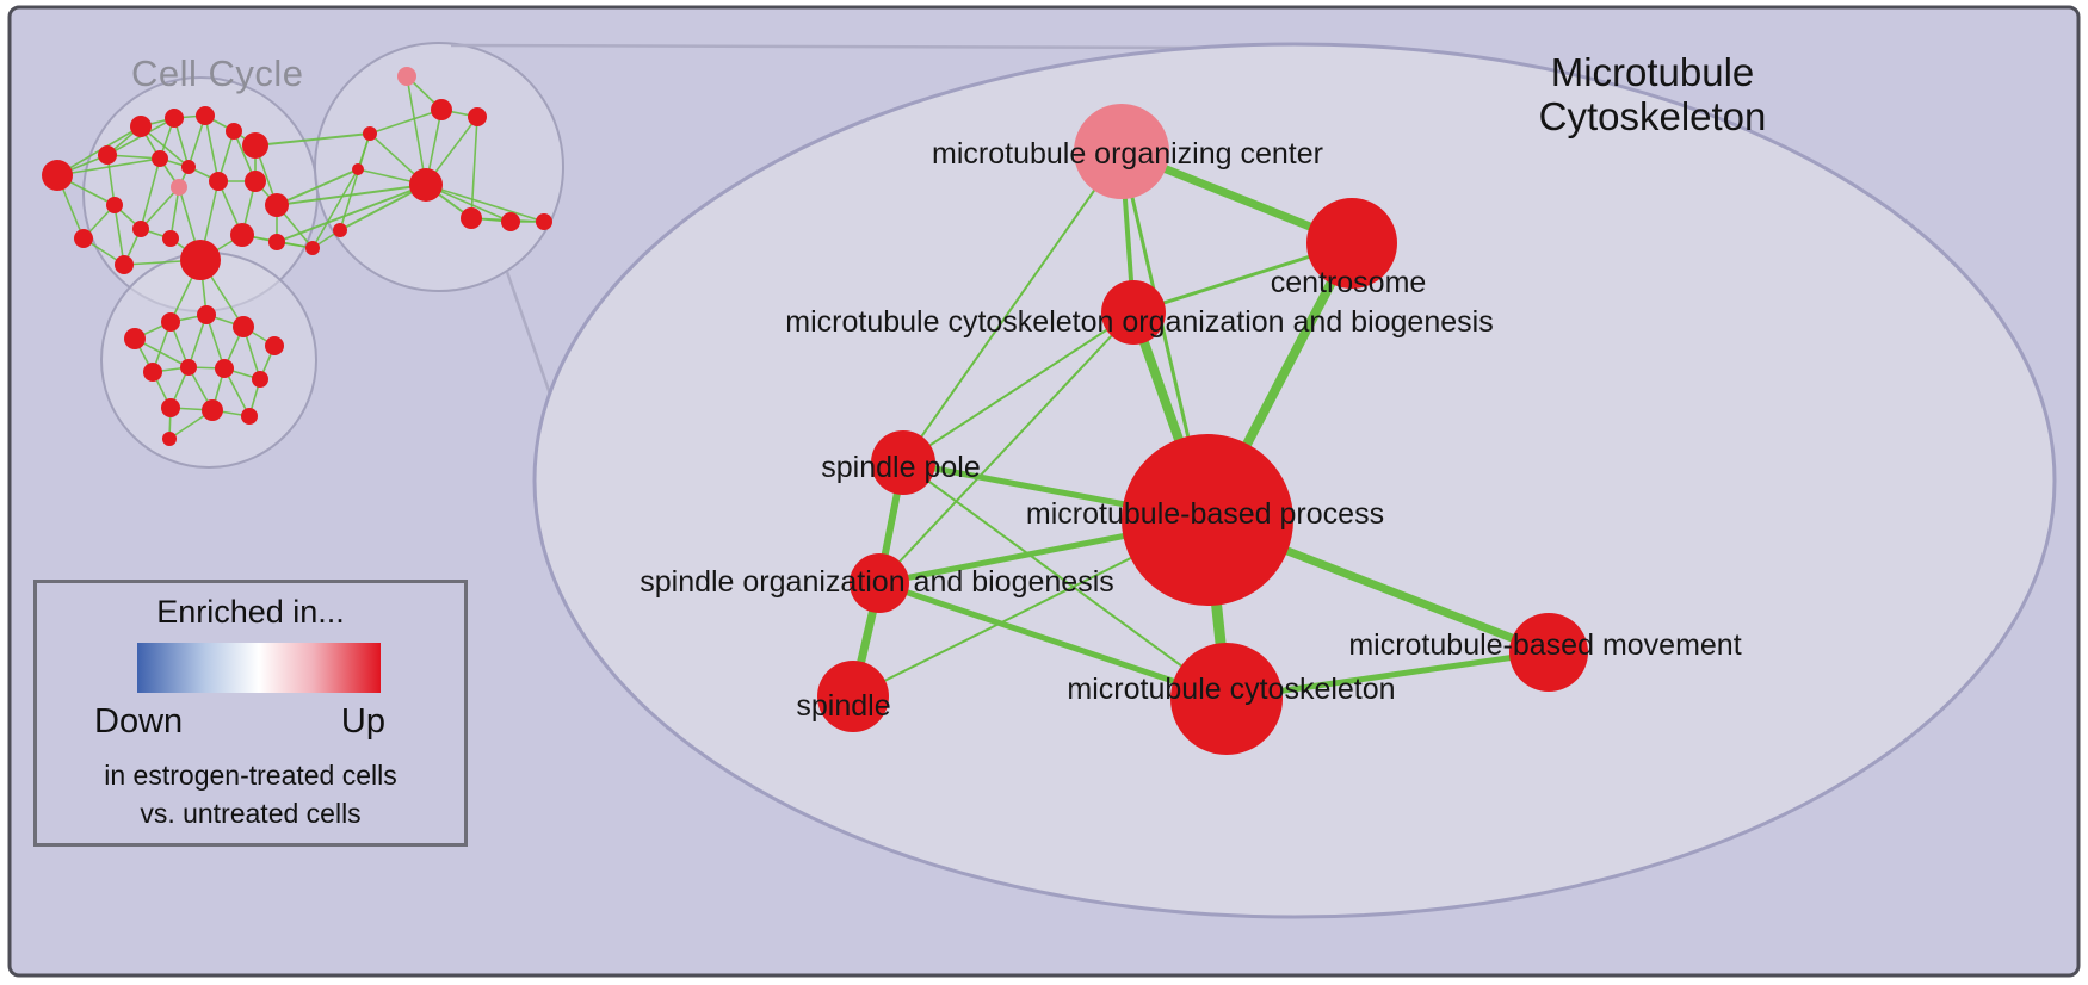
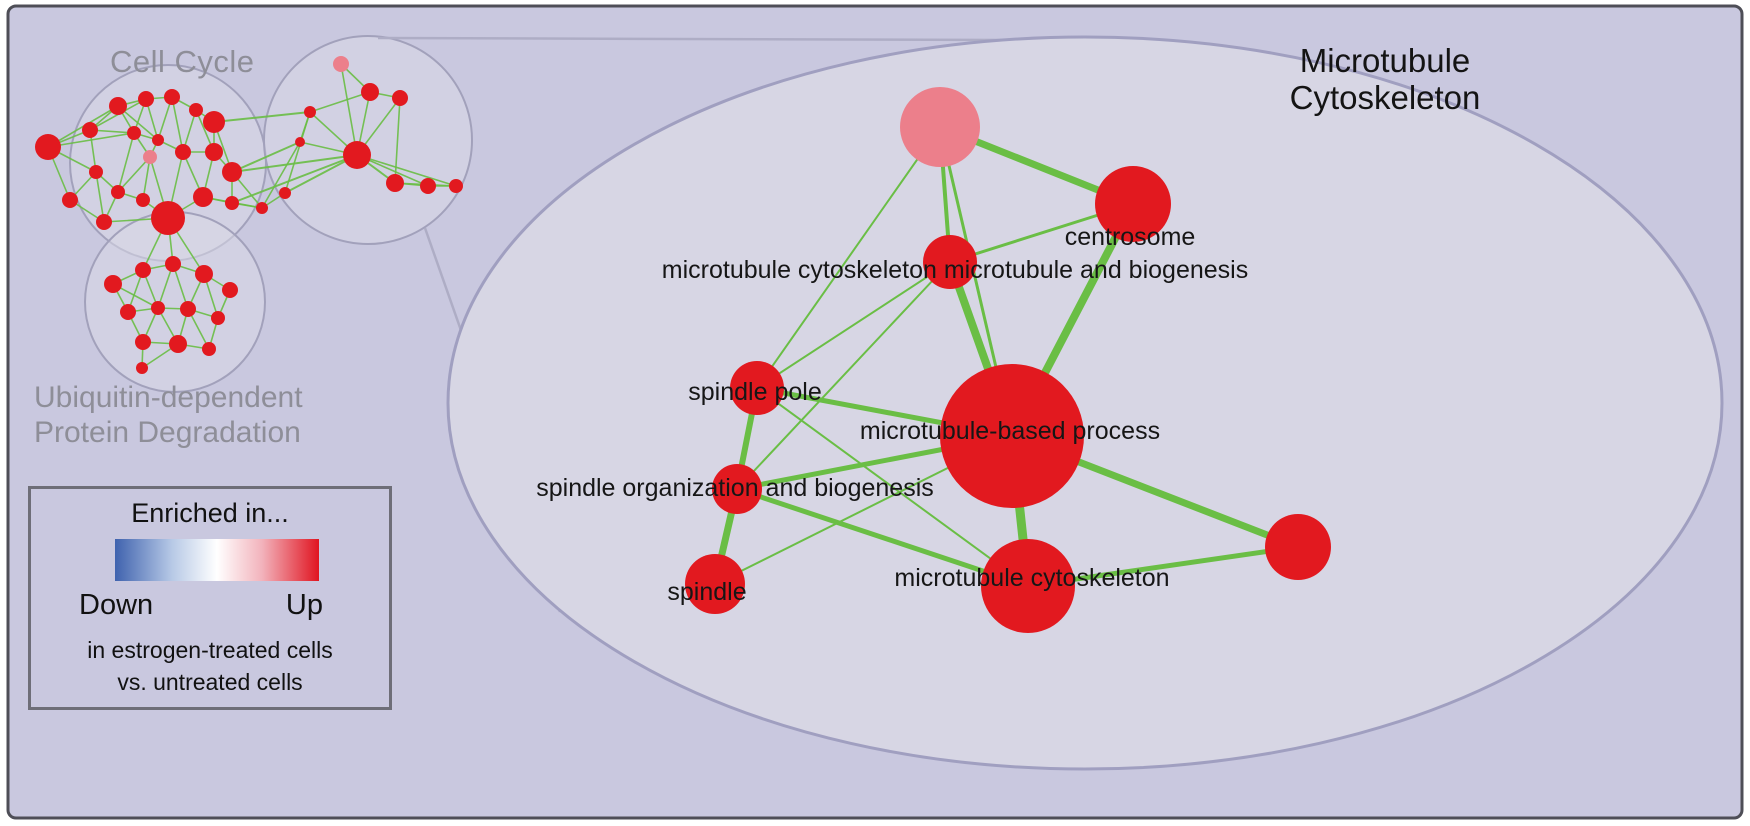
- microtubule organizing center
  centrosome
- microtubule cytoskeleton organization and biogenesis
+ microtubule cytoskeleton microtubule and biogenesis
  spindle pole
  microtubule-based process
  spindle organization and biogenesis
  spindle
  microtubule cytoskeleton
- microtubule-based movement
  Cell Cycle
+ Ubiquitin-dependent
+ Protein Degradation
  Microtubule
  Cytoskeleton
  Enriched in...
  Down
  Up
  in estrogen-treated cells
  vs. untreated cells
